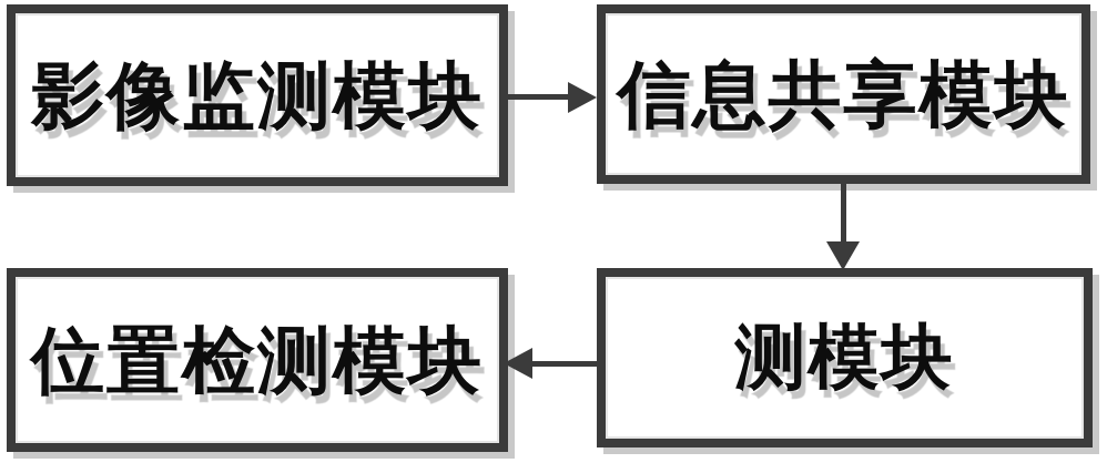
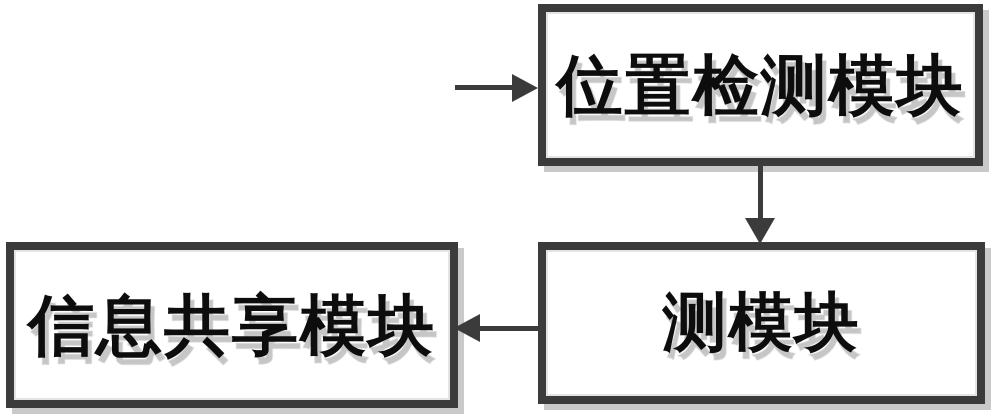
- 影像监测模块
- 信息共享模块
+ 位置检测模块
  测模块
- 位置检测模块
+ 信息共享模块
